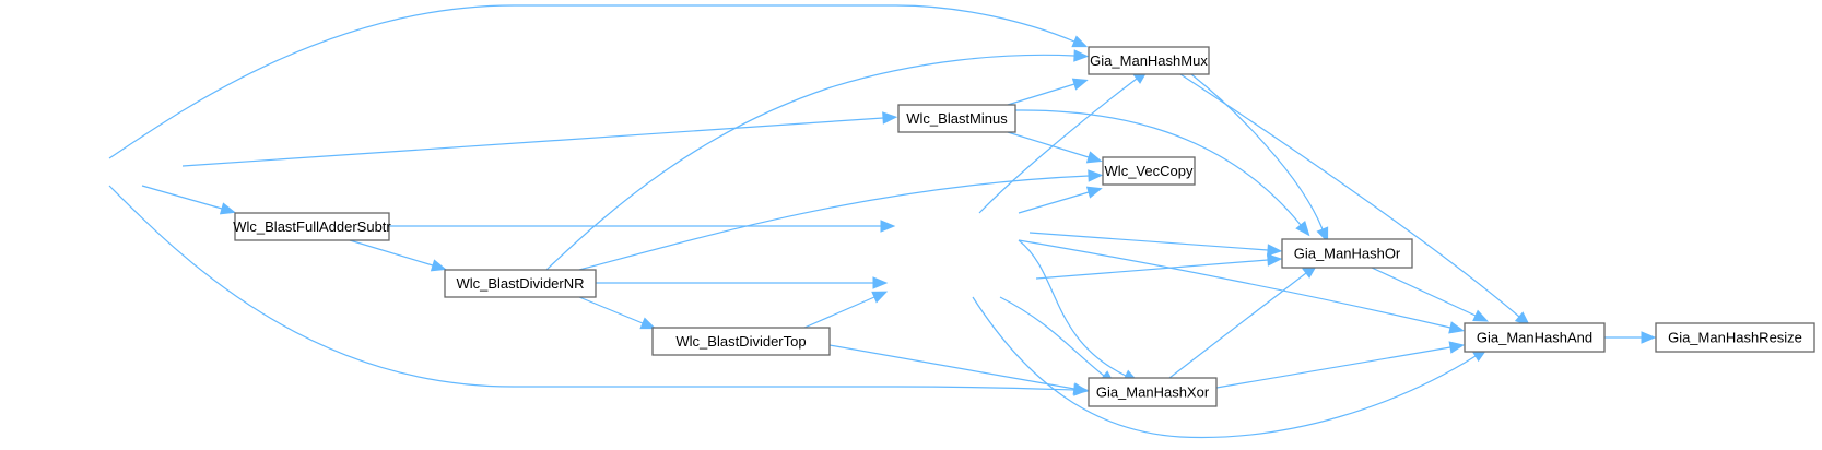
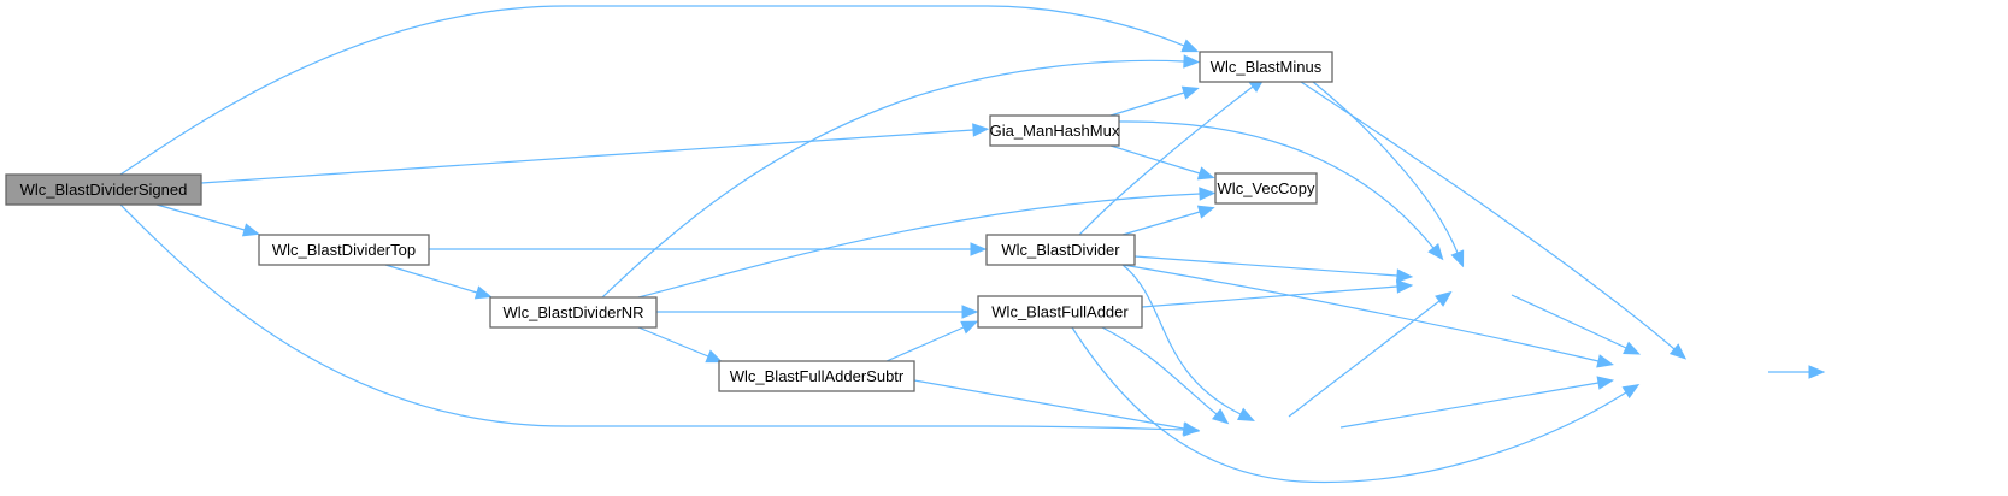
+ Wlc_BlastDividerSigned
- Wlc_BlastFullAdderSubtr
+ Wlc_BlastDividerTop
  Wlc_BlastDividerNR
- Wlc_BlastDividerTop
+ Wlc_BlastFullAdderSubtr
- Wlc_BlastMinus
+ Gia_ManHashMux
+ Wlc_BlastDivider
+ Wlc_BlastFullAdder
- Gia_ManHashMux
+ Wlc_BlastMinus
  Wlc_VecCopy
- Gia_ManHashOr
- Gia_ManHashXor
- Gia_ManHashAnd
- Gia_ManHashResize
